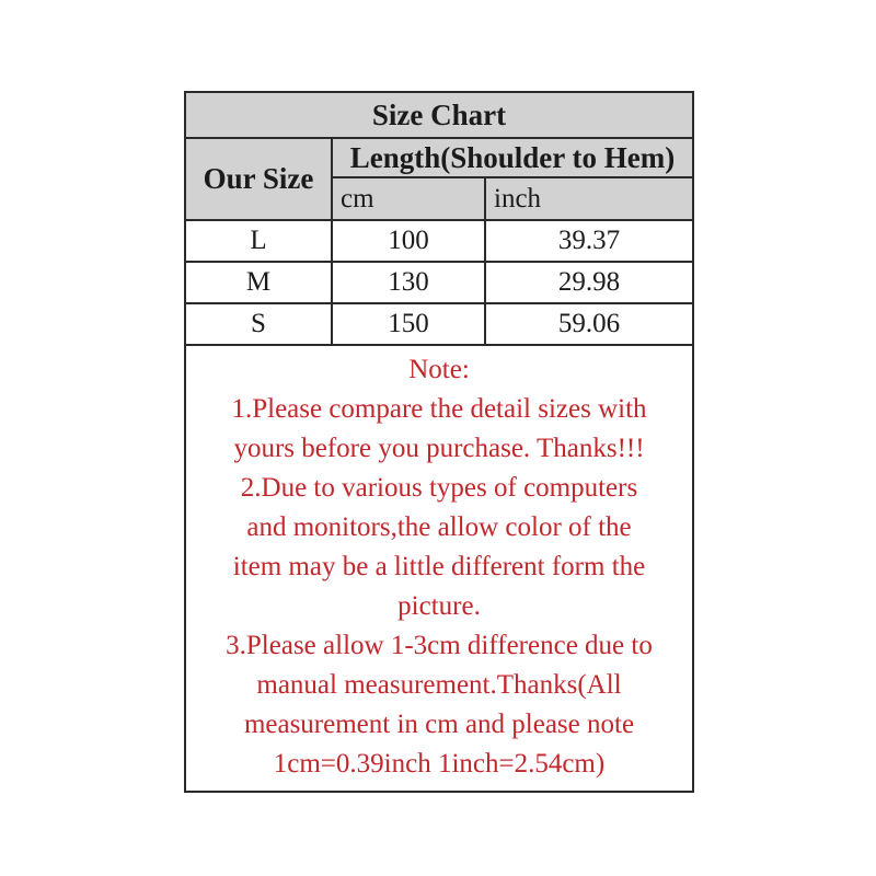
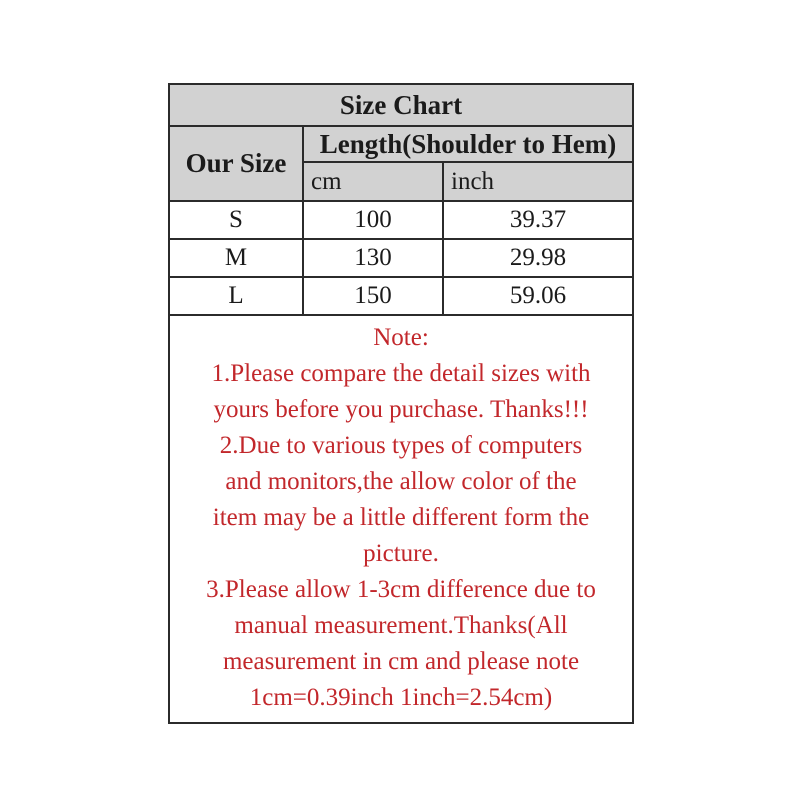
  Size Chart
  Our Size	Length(Shoulder to Hem)
  cm	inch
- L	100	39.37
+ S	100	39.37
  M	130	29.98
- S	150	59.06
+ L	150	59.06
  Note: 1.Please compare the detail sizes with yours before you purchase. Thanks!!! 2.Due to various types of computers and monitors,the allow color of the item may be a little different form the picture. 3.Please allow 1-3cm difference due to manual measurement.Thanks(All measurement in cm and please note 1cm=0.39inch 1inch=2.54cm)
